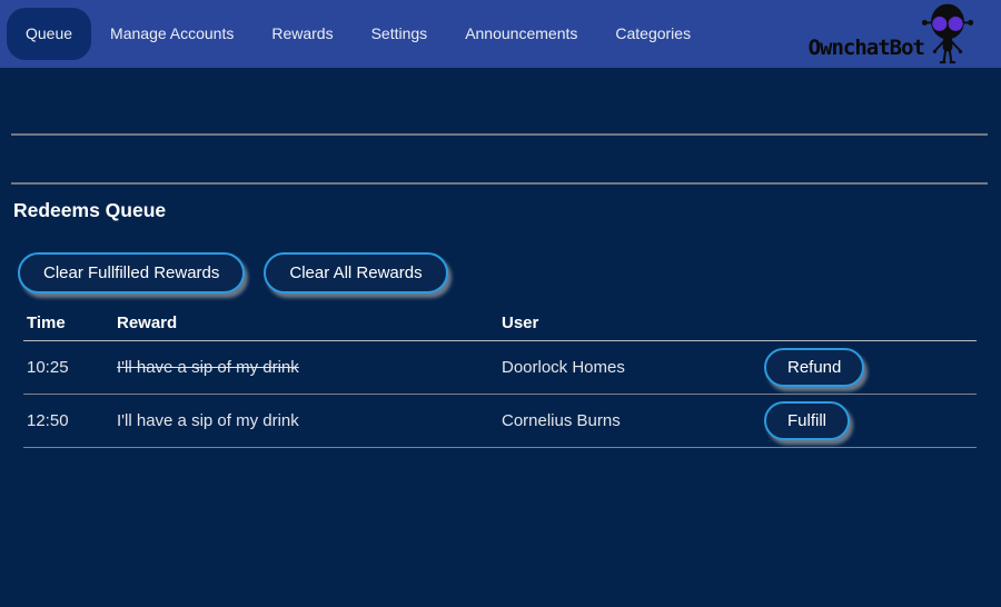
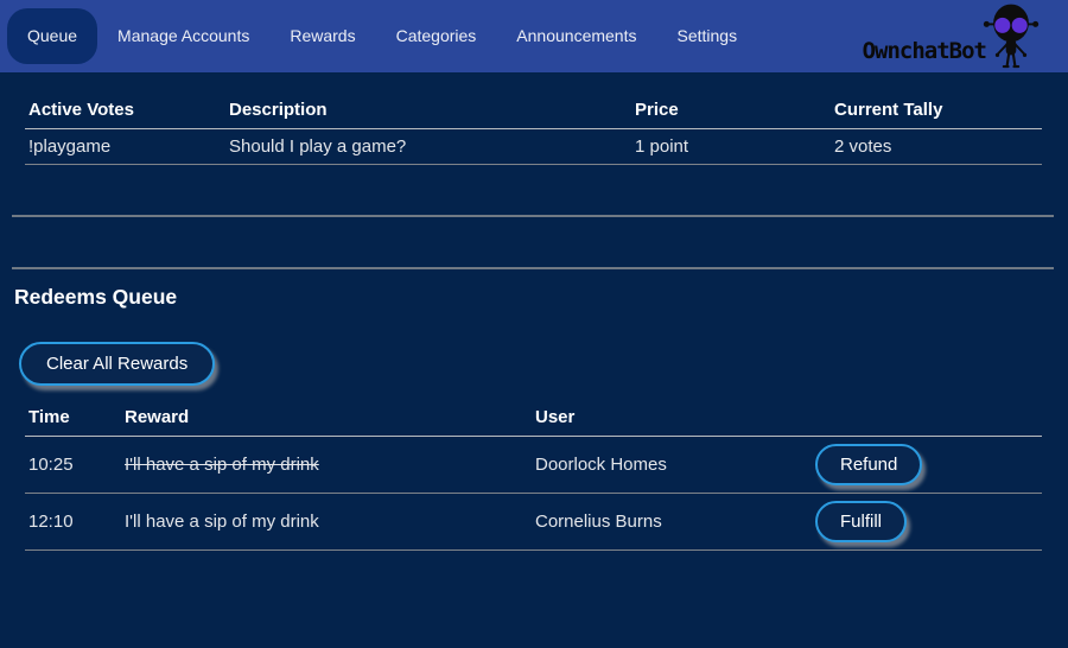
  Queue
  Manage Accounts
  Rewards
- Settings
+ Categories
  Announcements
- Categories
+ Settings
  OwnchatBot
+ Active Votes	Description	Price	Current Tally
+ !playgame	Should I play a game?	1 point	2 votes
  Redeems Queue
- Clear Fullfilled Rewards
  Clear All Rewards
  Time	Reward	User
  10:25	I'll have a sip of my drink	Doorlock Homes	Refund
- 12:50	I'll have a sip of my drink	Cornelius Burns	Fulfill
+ 12:10	I'll have a sip of my drink	Cornelius Burns	Fulfill
